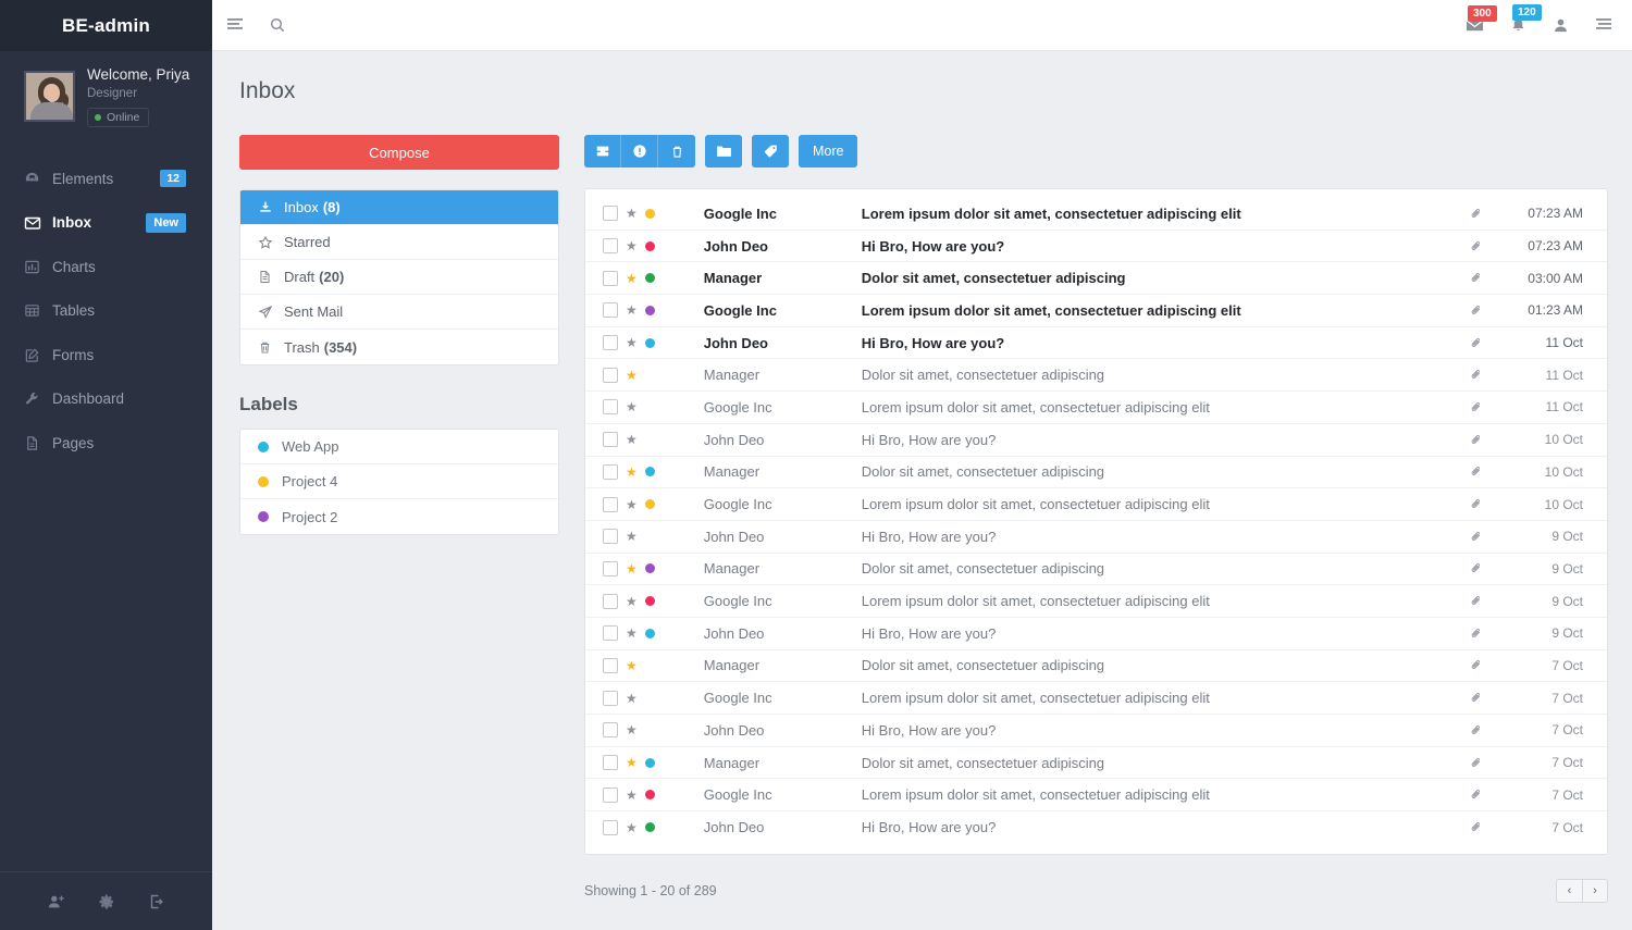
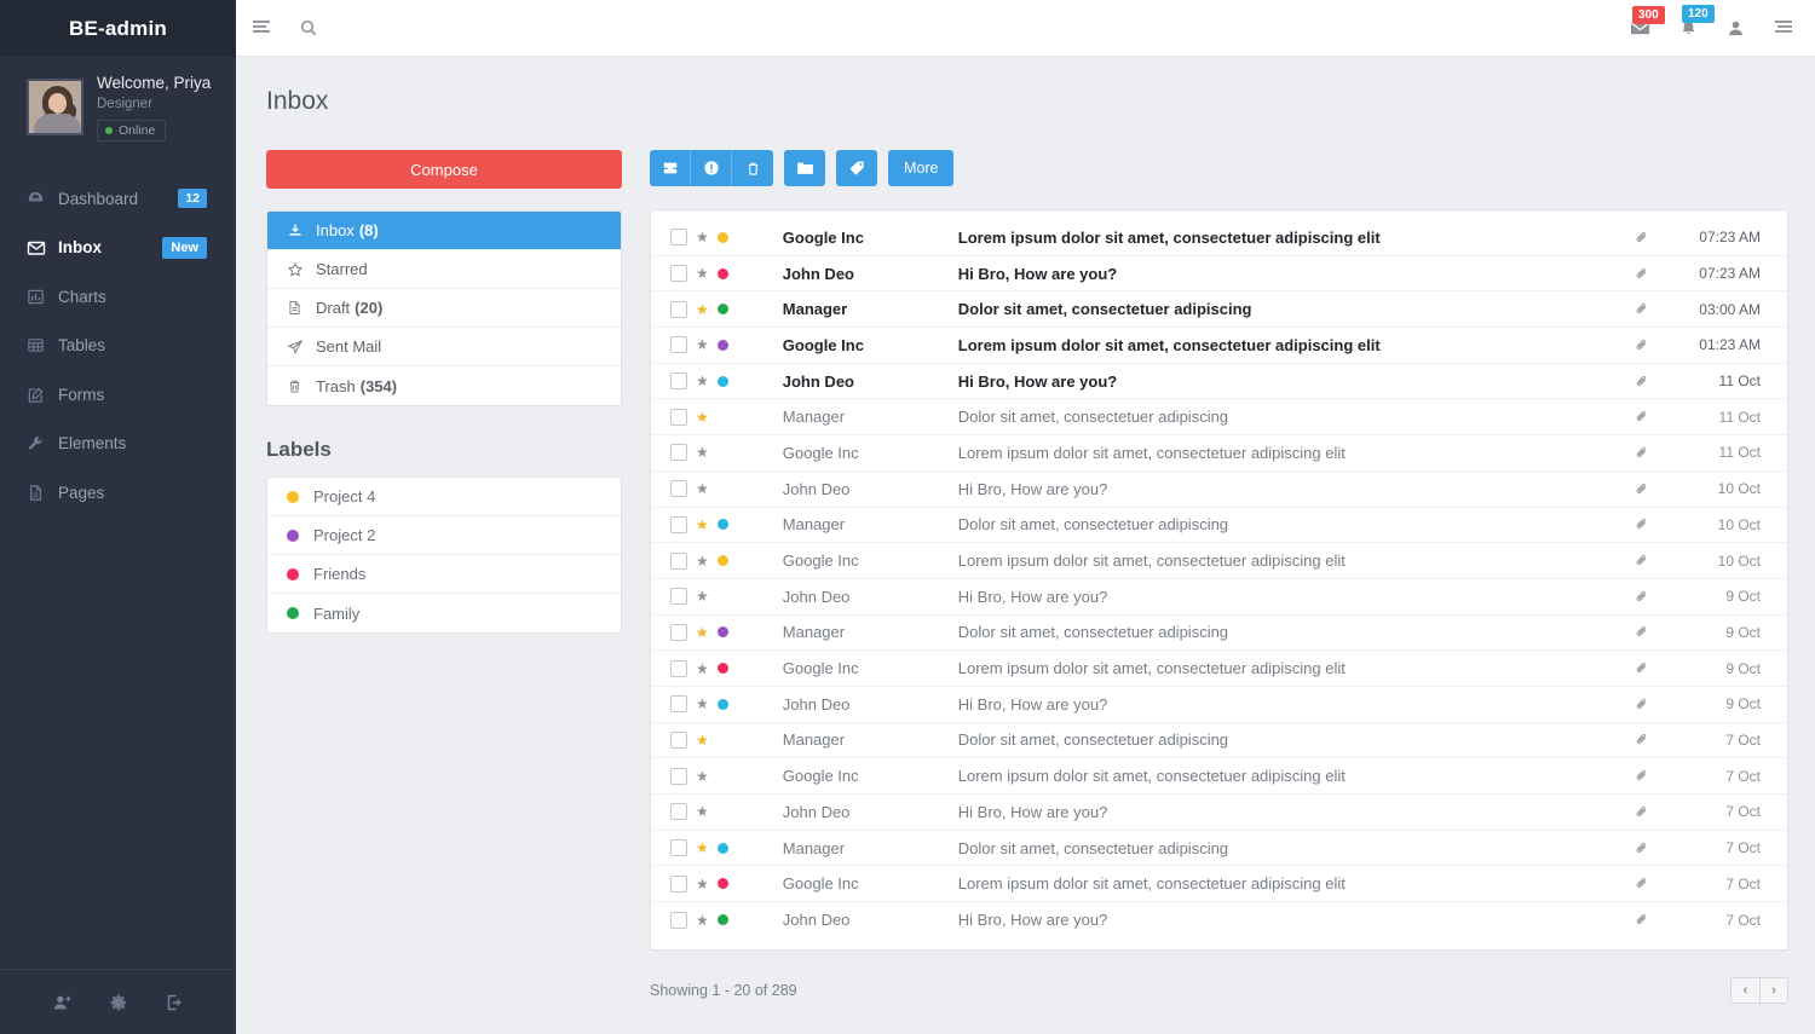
  BE-admin
  Welcome, Priya
  Designer
  Online
- Elements
+ Dashboard
  12
  Inbox
  New
  Charts
  Tables
  Forms
- Dashboard
+ Elements
  Pages
  300
  120
  Inbox
  Compose
  Inbox
  (8)
  Starred
  Draft
  (20)
  Sent Mail
  Trash
  (354)
  Labels
- Web App
  Project 4
  Project 2
+ Friends
+ Family
  More
  ★
  Google Inc
  Lorem ipsum dolor sit amet, consectetuer adipiscing elit
  07:23 AM
  ★
  John Deo
  Hi Bro, How are you?
  07:23 AM
  ★
  Manager
  Dolor sit amet, consectetuer adipiscing
  03:00 AM
  ★
  Google Inc
  Lorem ipsum dolor sit amet, consectetuer adipiscing elit
  01:23 AM
  ★
  John Deo
  Hi Bro, How are you?
  11 Oct
  ★
  Manager
  Dolor sit amet, consectetuer adipiscing
  11 Oct
  ★
  Google Inc
  Lorem ipsum dolor sit amet, consectetuer adipiscing elit
  11 Oct
  ★
  John Deo
  Hi Bro, How are you?
  10 Oct
  ★
  Manager
  Dolor sit amet, consectetuer adipiscing
  10 Oct
  ★
  Google Inc
  Lorem ipsum dolor sit amet, consectetuer adipiscing elit
  10 Oct
  ★
  John Deo
  Hi Bro, How are you?
  9 Oct
  ★
  Manager
  Dolor sit amet, consectetuer adipiscing
  9 Oct
  ★
  Google Inc
  Lorem ipsum dolor sit amet, consectetuer adipiscing elit
  9 Oct
  ★
  John Deo
  Hi Bro, How are you?
  9 Oct
  ★
  Manager
  Dolor sit amet, consectetuer adipiscing
  7 Oct
  ★
  Google Inc
  Lorem ipsum dolor sit amet, consectetuer adipiscing elit
  7 Oct
  ★
  John Deo
  Hi Bro, How are you?
  7 Oct
  ★
  Manager
  Dolor sit amet, consectetuer adipiscing
  7 Oct
  ★
  Google Inc
  Lorem ipsum dolor sit amet, consectetuer adipiscing elit
  7 Oct
  ★
  John Deo
  Hi Bro, How are you?
  7 Oct
  Showing 1 - 20 of 289
  ‹
  ›
